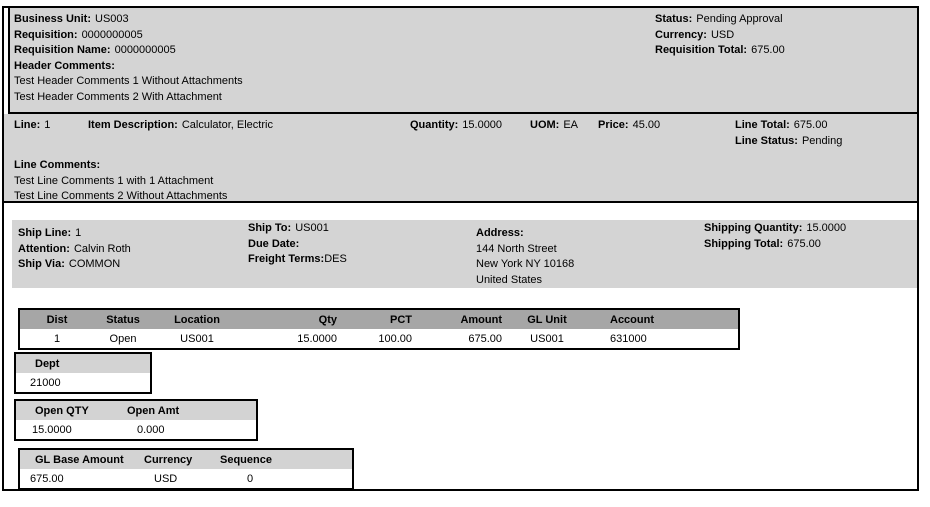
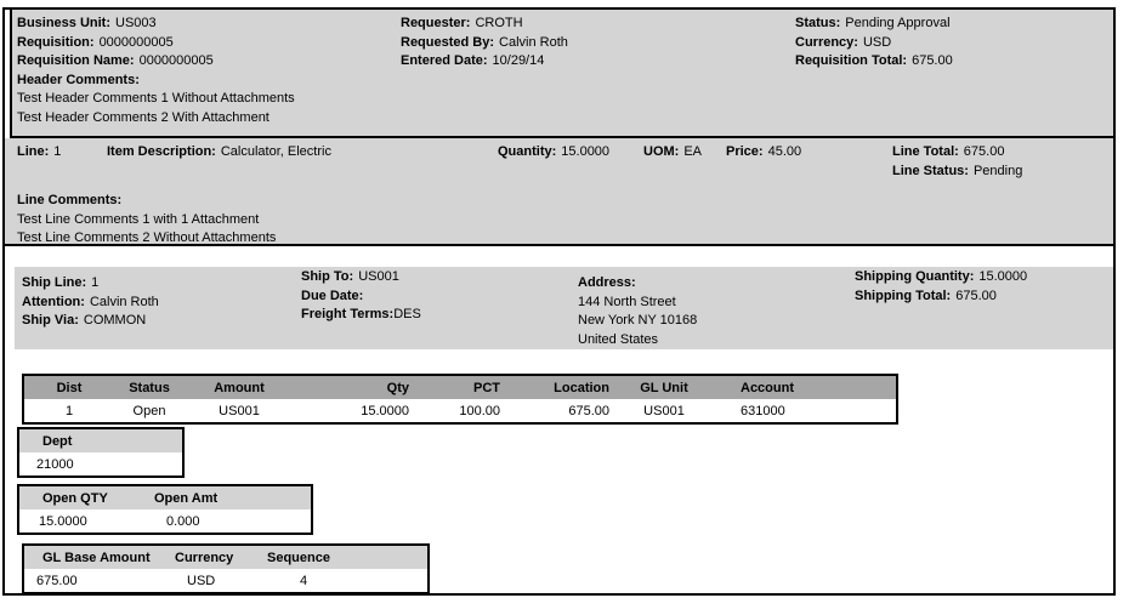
  Business Unit: US003
  Requisition: 0000000005
  Requisition Name: 0000000005
  Header Comments:
  Test Header Comments 1 Without Attachments
  Test Header Comments 2 With Attachment
+ Requester: CROTH
+ Requested By: Calvin Roth
+ Entered Date: 10/29/14
  Status: Pending Approval
  Currency: USD
  Requisition Total: 675.00
  Line: 1
  Item Description: Calculator, Electric
  Quantity: 15.0000
  UOM: EA
  Price: 45.00
  Line Total: 675.00
  Line Status: Pending
  Line Comments:
  Test Line Comments 1 with 1 Attachment
  Test Line Comments 2 Without Attachments
  Ship Line: 1
  Attention: Calvin Roth
  Ship Via: COMMON
  Ship To: US001
  Due Date:
  Freight Terms:DES
  Address:
  144 North Street
  New York NY 10168
  United States
  Shipping Quantity: 15.0000
  Shipping Total: 675.00
  Dist
  Status
- Location
+ Amount
  Qty
  PCT
- Amount
+ Location
  GL Unit
  Account
  1
  Open
  US001
  15.0000
  100.00
  675.00
  US001
  631000
  Dept
  21000
  Open QTY
  Open Amt
  15.0000
  0.000
  GL Base Amount
  Currency
  Sequence
  675.00
  USD
- 0
+ 4
